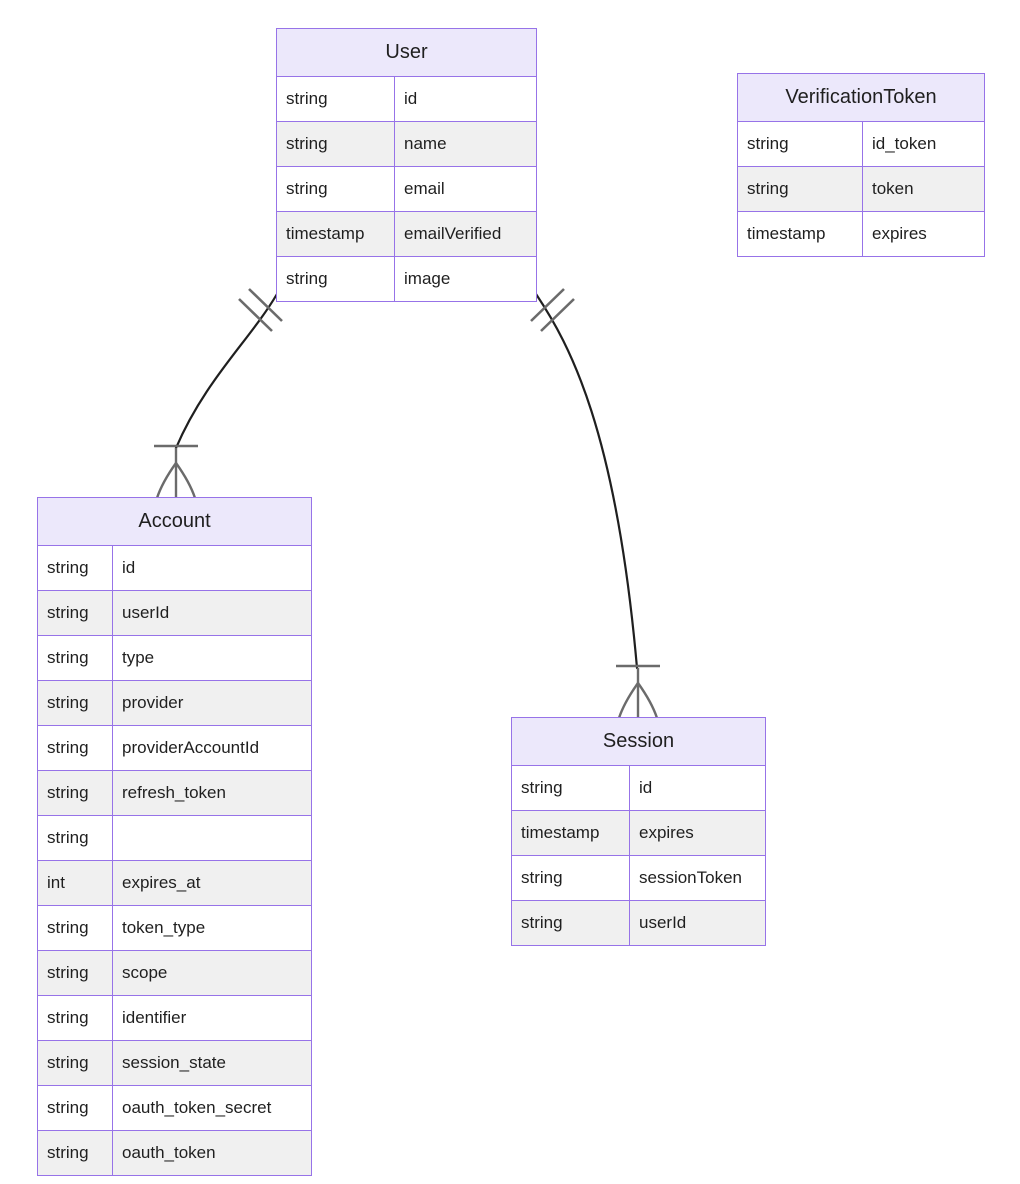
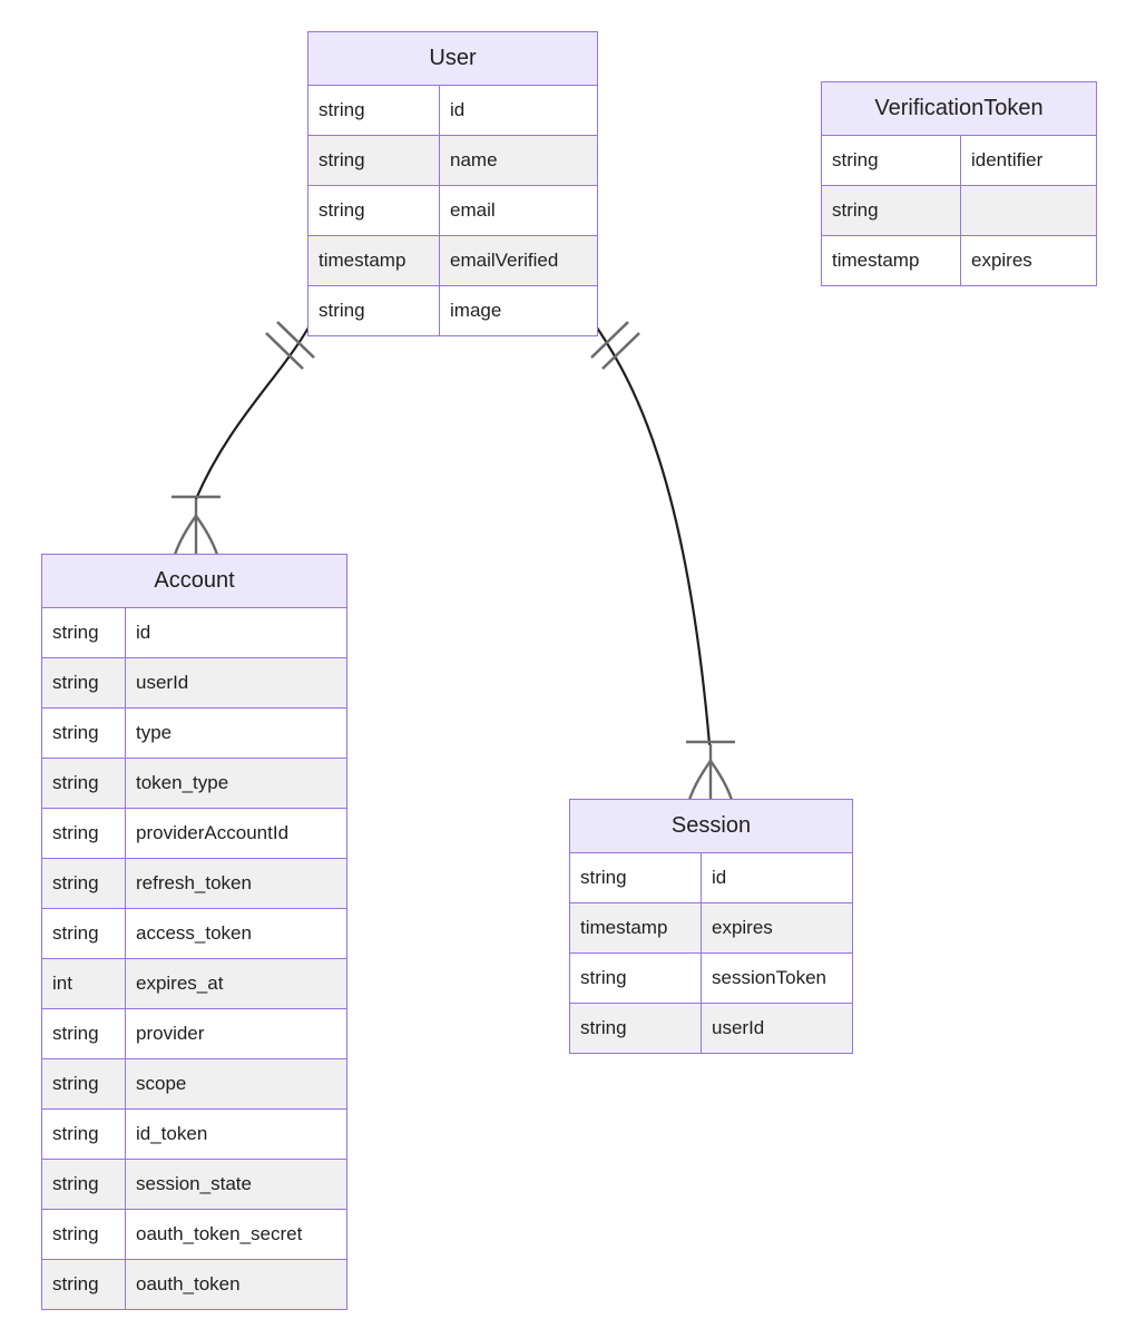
  User
  string
  id
  string
  name
  string
  email
  timestamp
  emailVerified
  string
  image
  VerificationToken
  string
- id_token
+ identifier
  string
- token
  timestamp
  expires
  Account
  string
  id
  string
  userId
  string
  type
  string
- provider
+ token_type
  string
  providerAccountId
  string
  refresh_token
  string
+ access_token
  int
  expires_at
  string
- token_type
+ provider
  string
  scope
  string
- identifier
+ id_token
  string
  session_state
  string
  oauth_token_secret
  string
  oauth_token
  Session
  string
  id
  timestamp
  expires
  string
  sessionToken
  string
  userId
